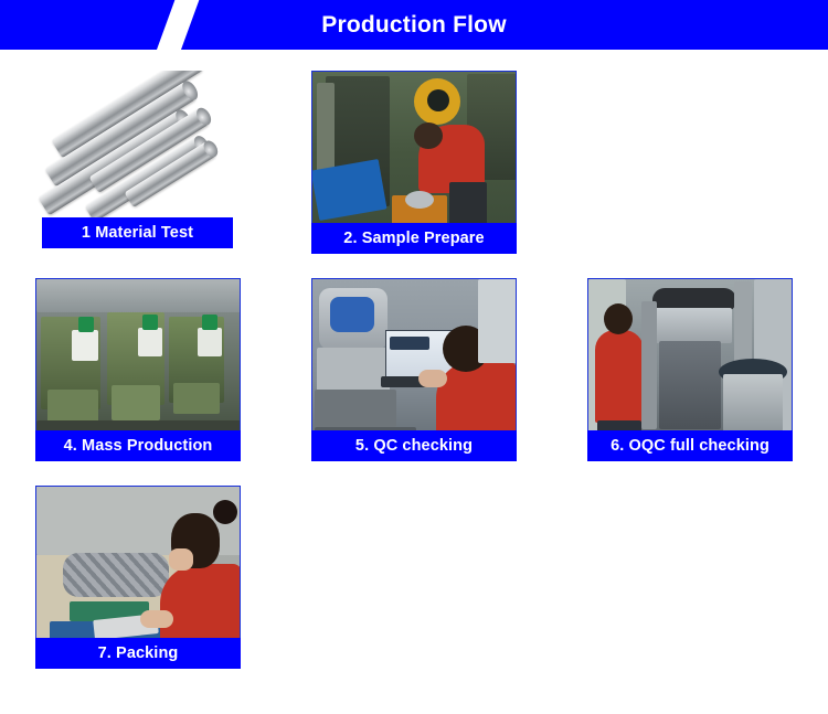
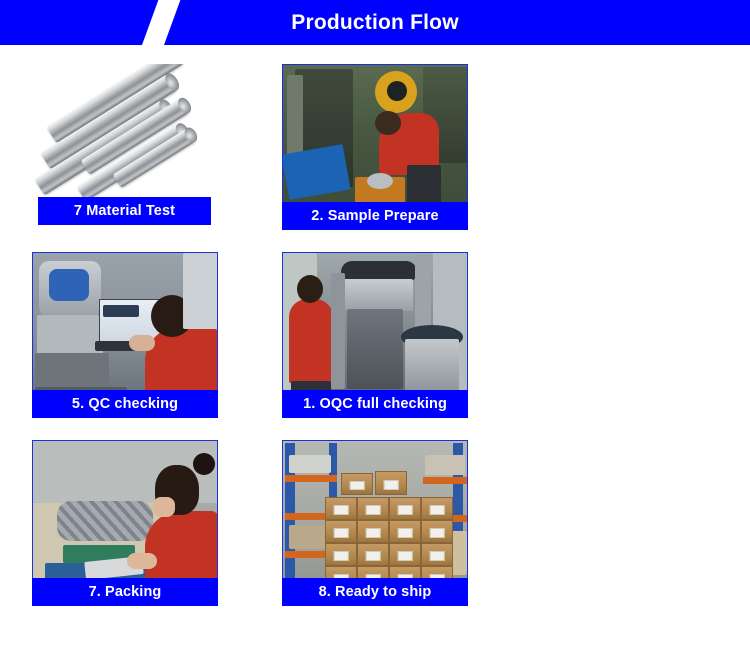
  Production Flow
- 1 Material Test
+ 7 Material Test
  2. Sample Prepare
- 4. Mass Production
  5. QC checking
- 6. OQC full checking
+ 1. OQC full checking
  7. Packing
+ 8. Ready to ship
